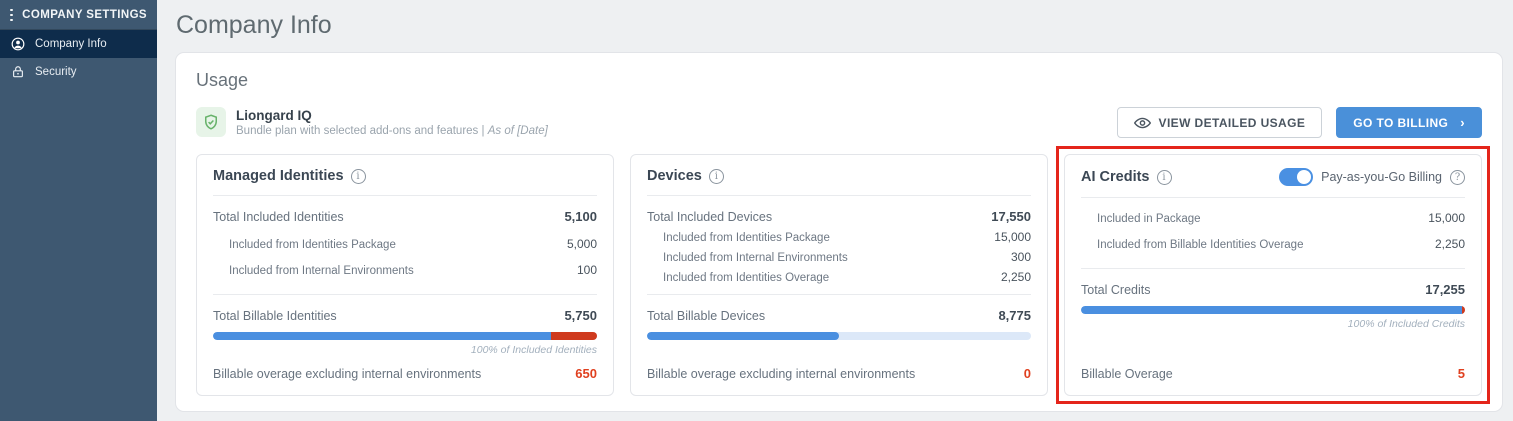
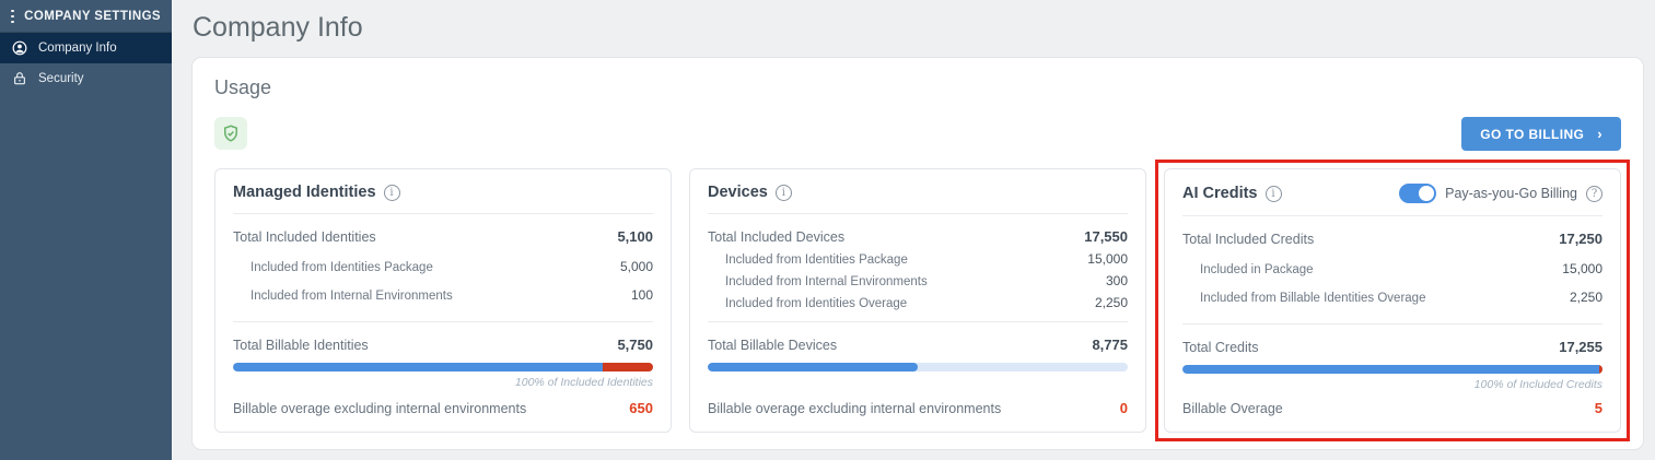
  COMPANY SETTINGS
  Company Info
  Security
  Company Info
  Usage
- Liongard IQ
- Bundle plan with selected add-ons and features | As of [Date]
- VIEW DETAILED USAGE
  GO TO BILLING
  ›
  Managed Identities
  i
  Total Included Identities
  5,100
  Included from Identities Package
  5,000
  Included from Internal Environments
  100
  Total Billable Identities
  5,750
  100% of Included Identities
  Billable overage excluding internal environments
  650
  Devices
  i
  Total Included Devices
  17,550
  Included from Identities Package
  15,000
  Included from Internal Environments
  300
  Included from Identities Overage
  2,250
  Total Billable Devices
  8,775
  Billable overage excluding internal environments
  0
  AI Credits
  i
  Pay-as-you-Go Billing
  ?
+ Total Included Credits
+ 17,250
  Included in Package
  15,000
  Included from Billable Identities Overage
  2,250
  Total Credits
  17,255
  100% of Included Credits
  Billable Overage
  5
